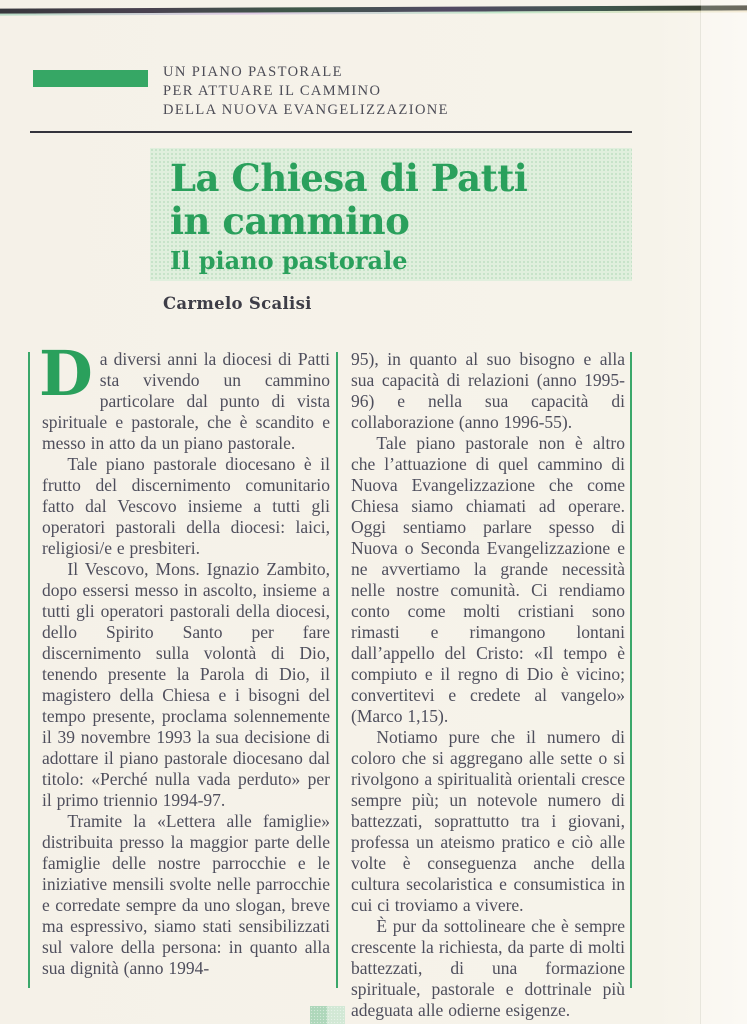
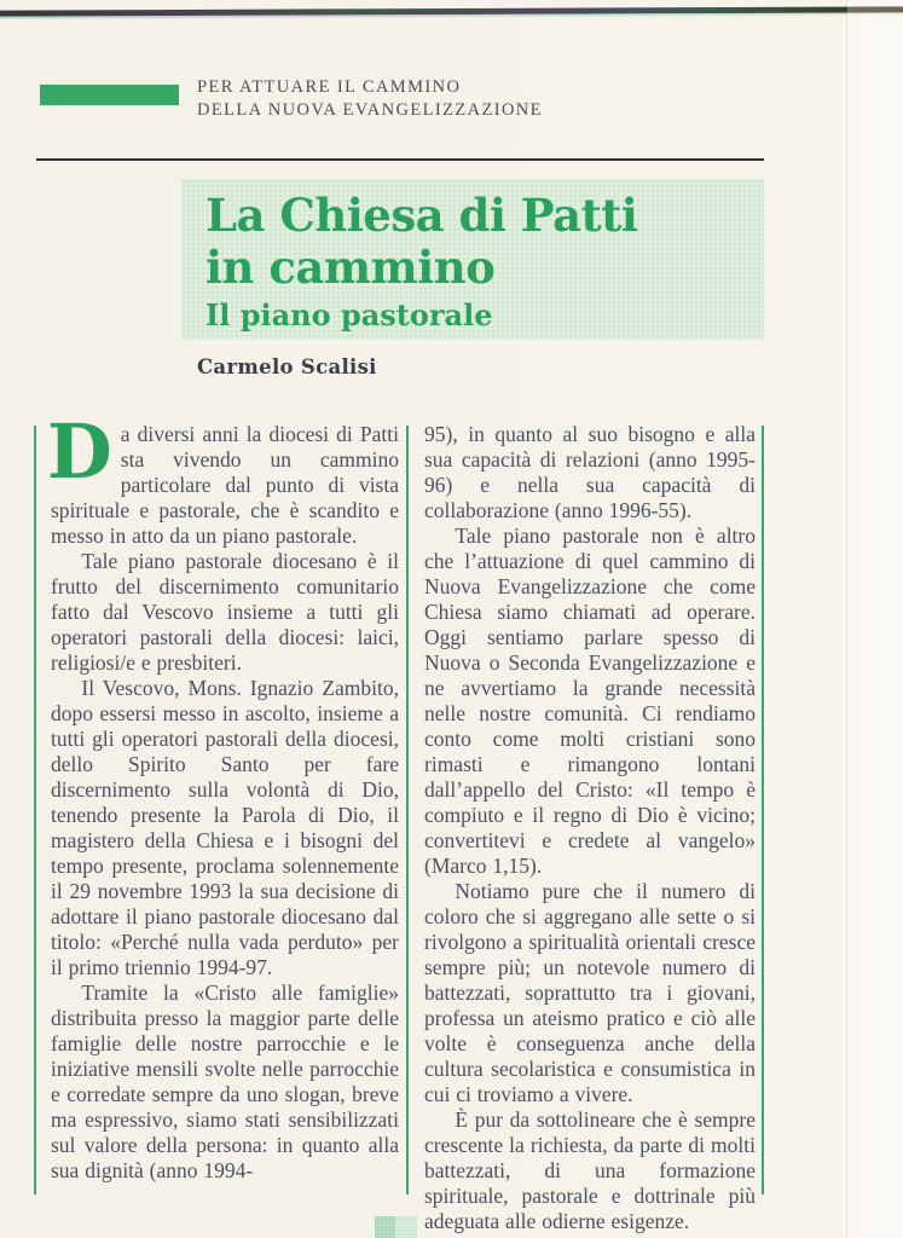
- UN PIANO PASTORALE
  PER ATTUARE IL CAMMINO
  DELLA NUOVA EVANGELIZZAZIONE
  La Chiesa di Patti
  in cammino
  Il piano pastorale
  Carmelo Scalisi
  D
  a diversi anni la diocesi di Patti sta vivendo un cammino particolare dal punto di vista spirituale e pastorale, che è scandito e messo in atto da un piano pastorale.
  Tale piano pastorale diocesano è il frutto del discernimento comunitario fatto dal Vescovo insieme a tutti gli operatori pastorali della diocesi: laici, religiosi/e e presbiteri.
- Il Vescovo, Mons. Ignazio Zambito, dopo essersi messo in ascolto, insieme a tutti gli operatori pastorali della diocesi, dello Spirito Santo per fare discernimento sulla volontà di Dio, tenendo presente la Parola di Dio, il magistero della Chiesa e i bisogni del tempo presente, proclama solennemente il 39 novembre 1993 la sua decisione di adottare il piano pastorale diocesano dal titolo: «Perché nulla vada perduto» per il primo triennio 1994-97.
+ Il Vescovo, Mons. Ignazio Zambito, dopo essersi messo in ascolto, insieme a tutti gli operatori pastorali della diocesi, dello Spirito Santo per fare discernimento sulla volontà di Dio, tenendo presente la Parola di Dio, il magistero della Chiesa e i bisogni del tempo presente, proclama solennemente il 29 novembre 1993 la sua decisione di adottare il piano pastorale diocesano dal titolo: «Perché nulla vada perduto» per il primo triennio 1994-97.
- Tramite la «Lettera alle famiglie» distribuita presso la maggior parte delle famiglie delle nostre parrocchie e le iniziative mensili svolte nelle parrocchie e corredate sempre da uno slogan, breve ma espressivo, siamo stati sensibilizzati sul valore della persona: in quanto alla sua dignità (anno 1994-
+ Tramite la «Cristo alle famiglie» distribuita presso la maggior parte delle famiglie delle nostre parrocchie e le iniziative mensili svolte nelle parrocchie e corredate sempre da uno slogan, breve ma espressivo, siamo stati sensibilizzati sul valore della persona: in quanto alla sua dignità (anno 1994-
  95), in quanto al suo bisogno e alla sua capacità di relazioni (anno 1995-96) e nella sua capacità di collaborazione (anno 1996-55).
  Tale piano pastorale non è altro che l’attuazione di quel cammino di Nuova Evangelizzazione che come Chiesa siamo chiamati ad operare. Oggi sentiamo parlare spesso di Nuova o Seconda Evangelizzazione e ne avvertiamo la grande necessità nelle nostre comunità. Ci rendiamo conto come molti cristiani sono rimasti e rimangono lontani dall’appello del Cristo: «Il tempo è compiuto e il regno di Dio è vicino; convertitevi e credete al vangelo» (Marco 1,15).
  Notiamo pure che il numero di coloro che si aggregano alle sette o si rivolgono a spiritualità orientali cresce sempre più; un notevole numero di battezzati, soprattutto tra i giovani, professa un ateismo pratico e ciò alle volte è conseguenza anche della cultura secolaristica e consumistica in cui ci troviamo a vivere.
  È pur da sottolineare che è sempre crescente la richiesta, da parte di molti battezzati, di una formazione spirituale, pastorale e dottrinale più adeguata alle odierne esigenze.
